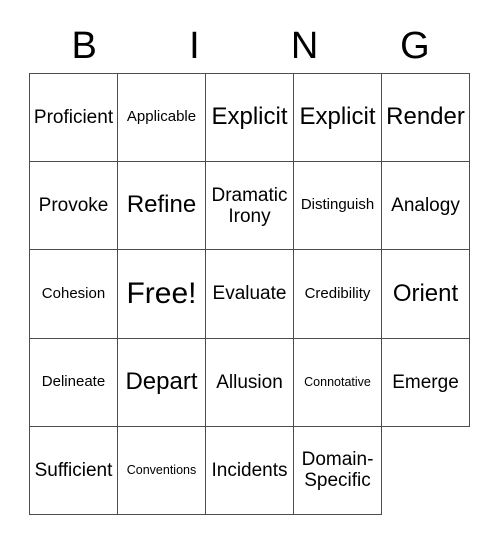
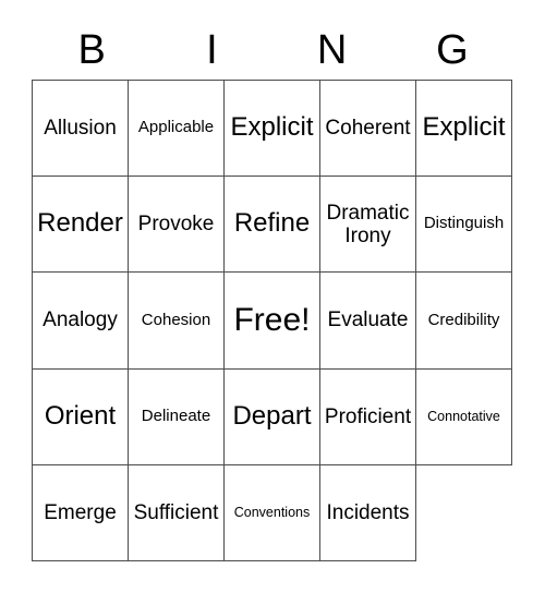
  B
  I
  N
  G
- Proficient
+ Allusion
  Applicable
  Explicit
+ Coherent
  Explicit
  Render
  Provoke
  Refine
  Dramatic Irony
  Distinguish
  Analogy
  Cohesion
  Free!
  Evaluate
  Credibility
  Orient
  Delineate
  Depart
- Allusion
+ Proficient
  Connotative
  Emerge
  Sufficient
  Conventions
  Incidents
- Domain-Specific
